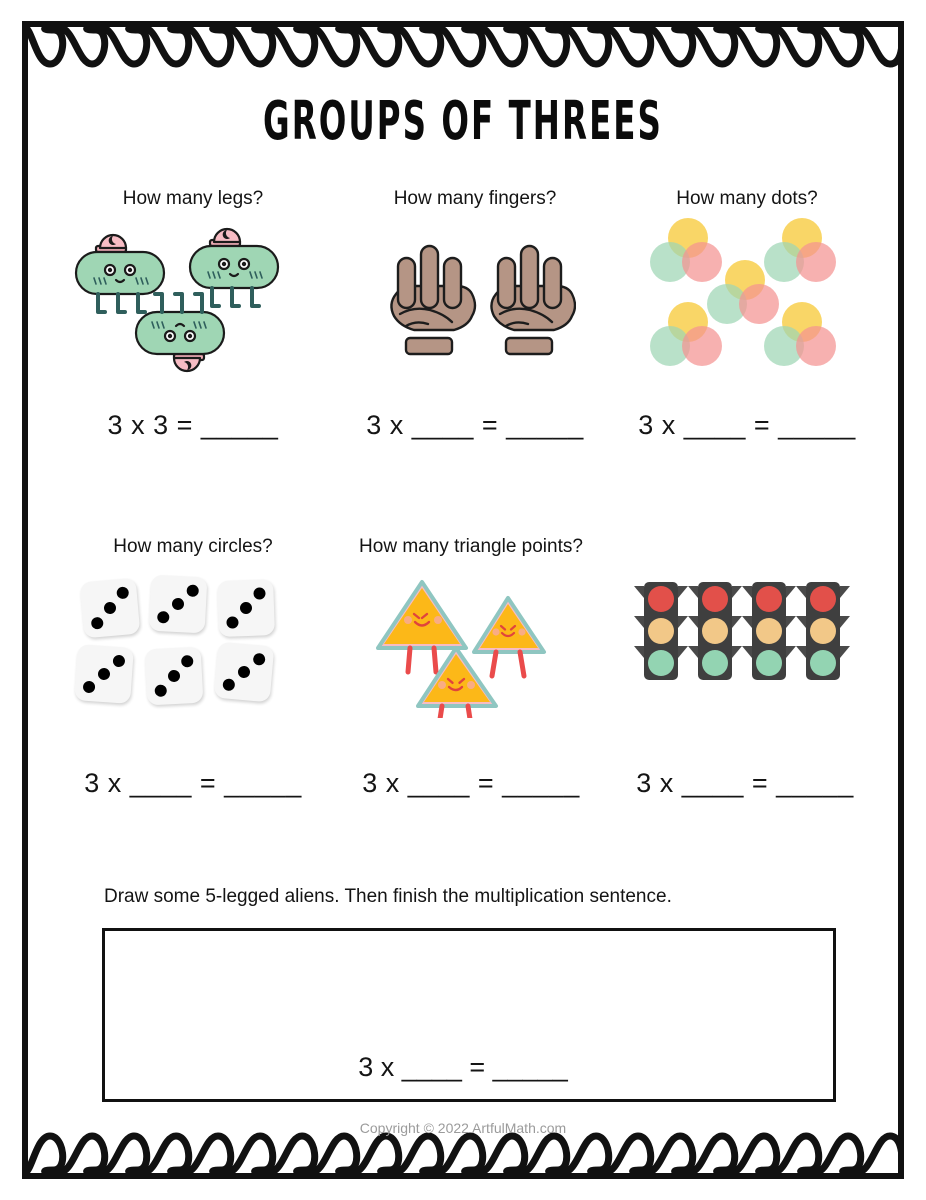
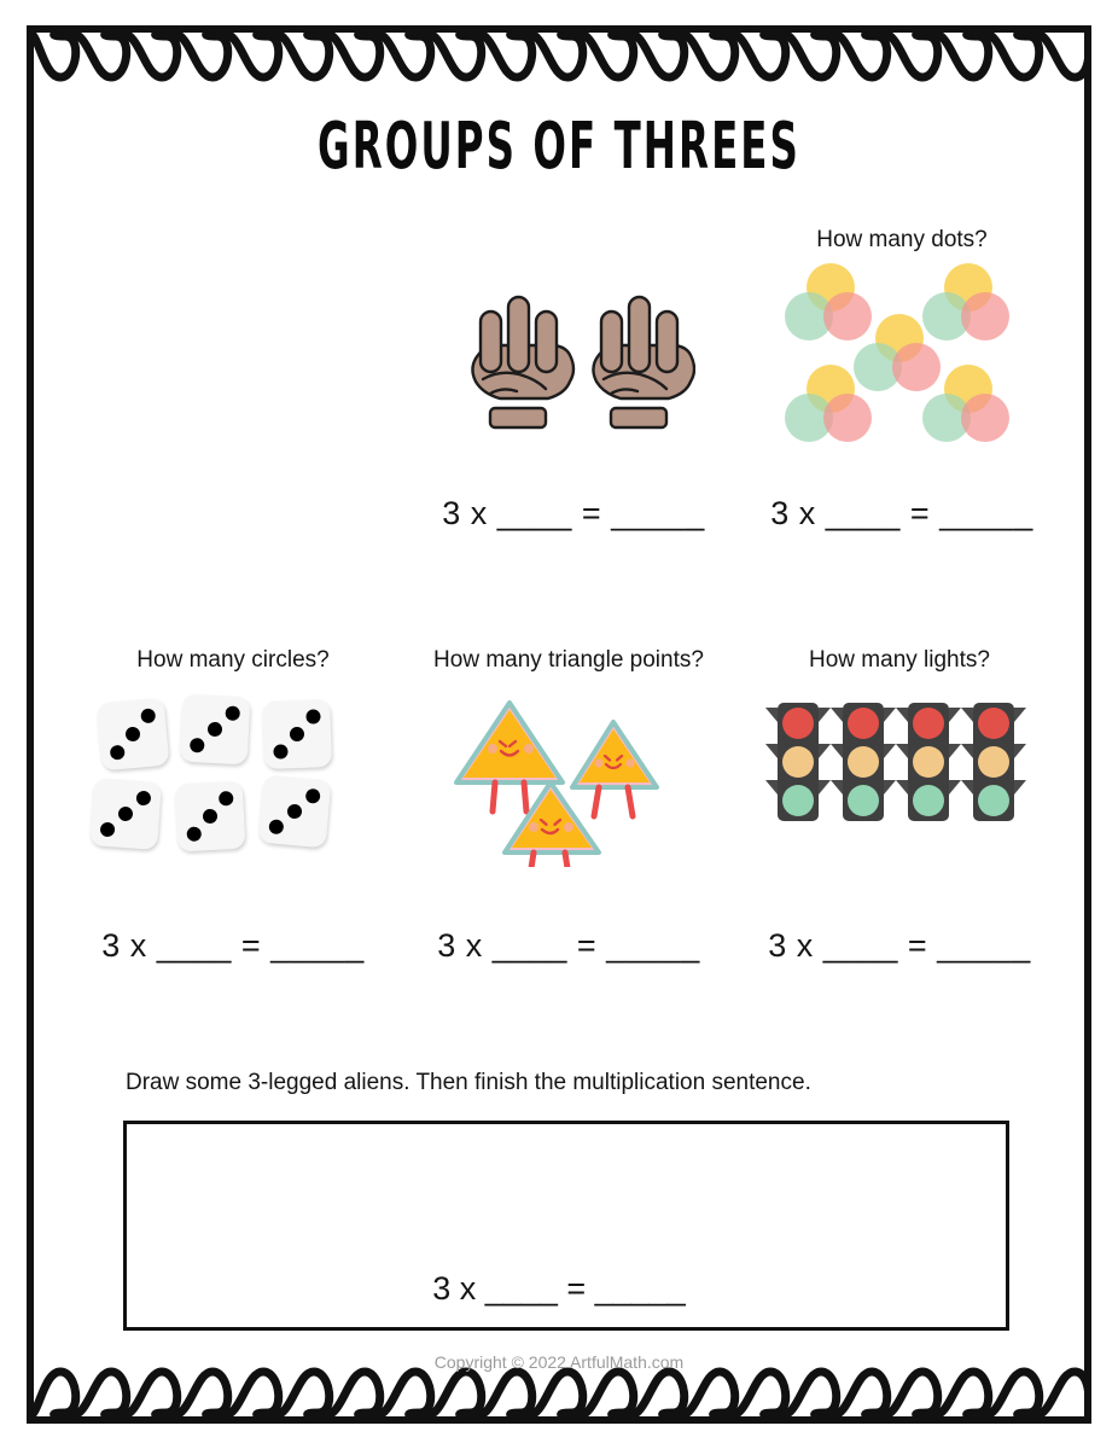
  GROUPS OF THREES
- How many legs?
- 3 x 3 = _____
- How many fingers?
  3 x ____ = _____
  How many dots?
  3 x ____ = _____
  How many circles?
  3 x ____ = _____
  How many triangle points?
  3 x ____ = _____
+ How many lights?
  3 x ____ = _____
- Draw some 5-legged aliens. Then finish the multiplication sentence.
+ Draw some 3-legged aliens. Then finish the multiplication sentence.
  3 x ____ = _____
  Copyright © 2022 ArtfulMath.com
